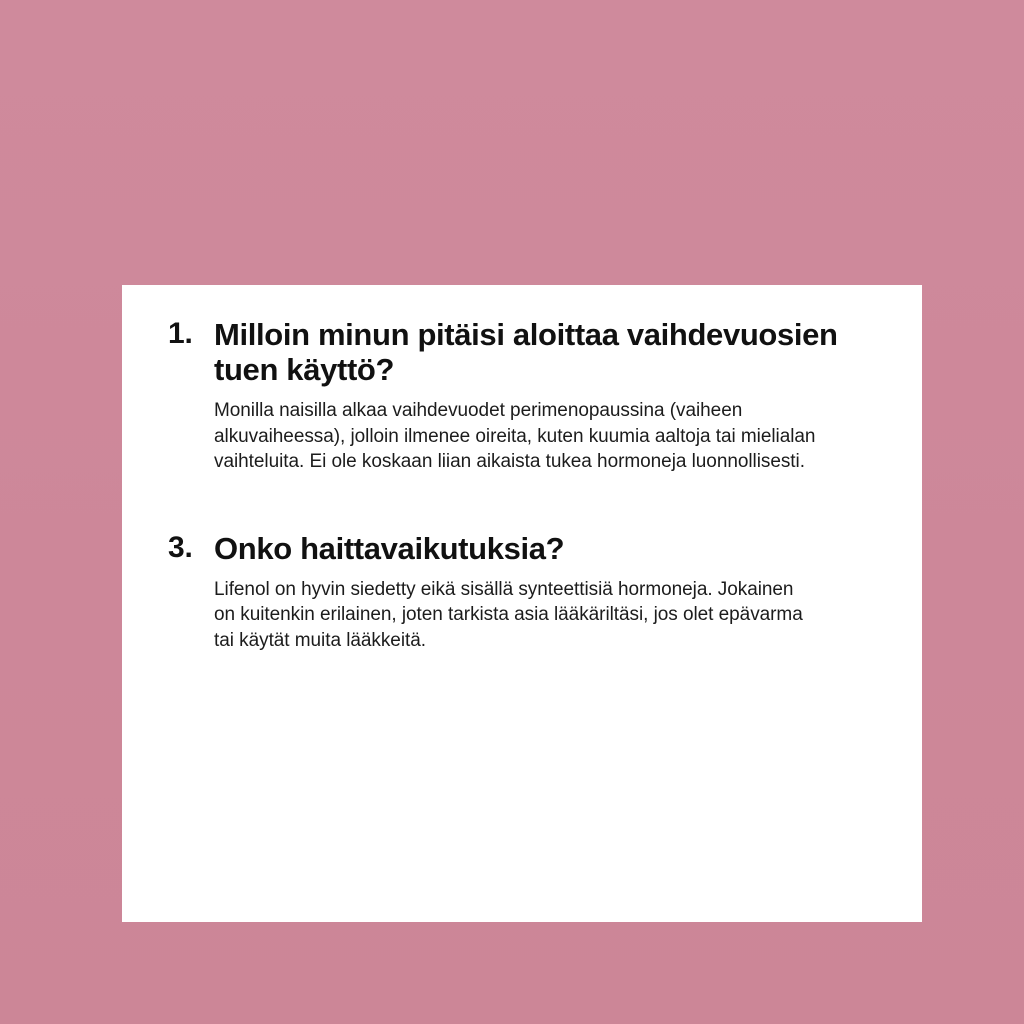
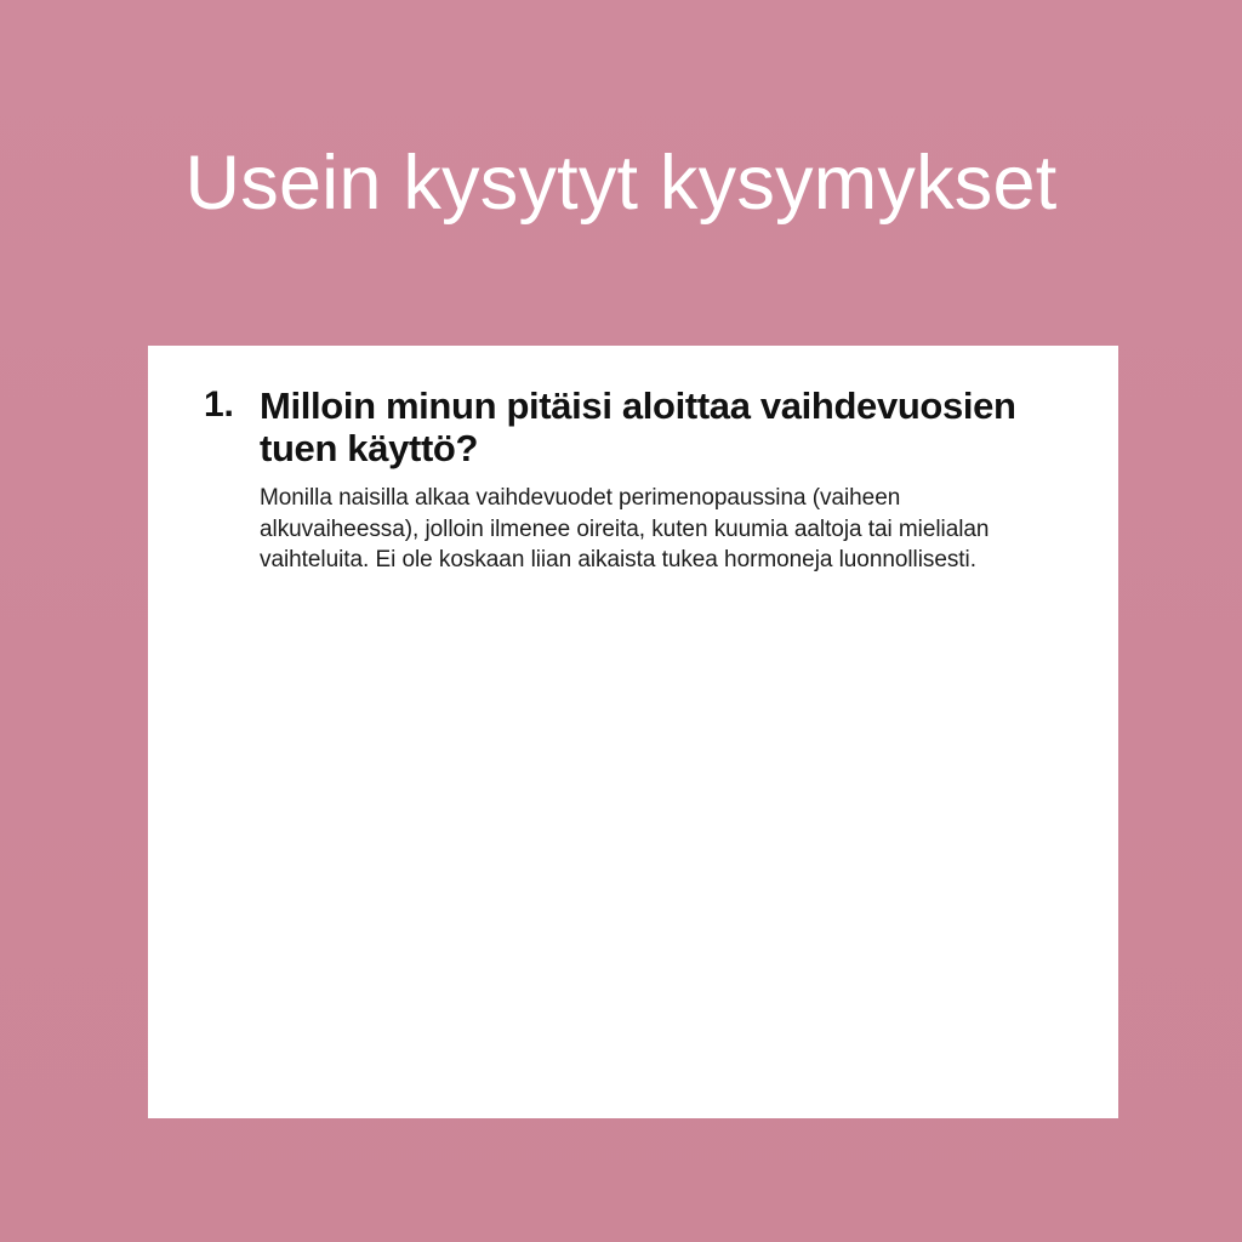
+ Usein kysytyt kysymykset
  1.
  Milloin minun pitäisi aloittaa vaihdevuosien tuen käyttö?
  Monilla naisilla alkaa vaihdevuodet perimenopaussina (vaiheen alkuvaiheessa), jolloin ilmenee oireita, kuten kuumia aaltoja tai mielialan vaihteluita. Ei ole koskaan liian aikaista tukea hormoneja luonnollisesti.
- 3.
- Onko haittavaikutuksia?
- Lifenol on hyvin siedetty eikä sisällä synteettisiä hormoneja. Jokainen on kuitenkin erilainen, joten tarkista asia lääkäriltäsi, jos olet epävarma tai käytät muita lääkkeitä.
